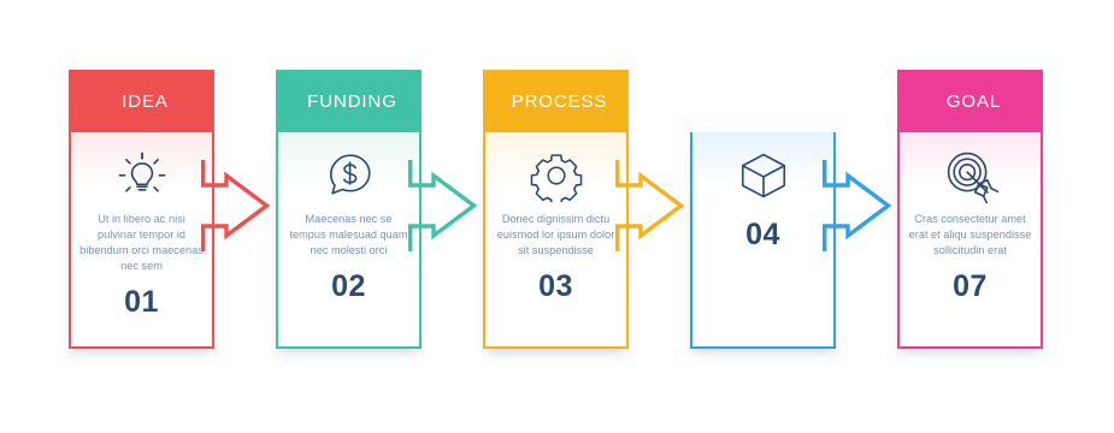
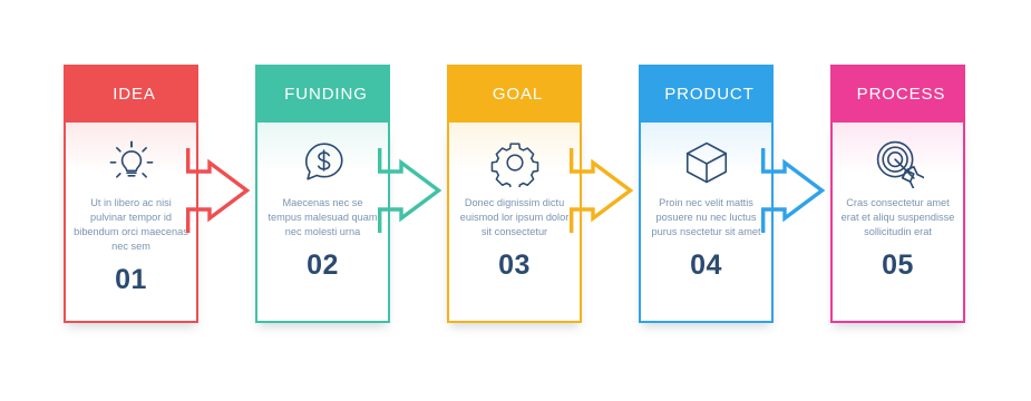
  Ut in libero ac nisi pulvinar tempor id bibendum orci maecenas nec sem
  01
  IDEA
- Maecenas nec se tempus malesuad quam nec molesti orci
+ Maecenas nec se tempus malesuad quam nec molesti urna
  02
  FUNDING
- Donec dignissim dictu euismod lor ipsum dolor sit suspendisse
+ Donec dignissim dictu euismod lor ipsum dolor sit consectetur
  03
- PROCESS
+ GOAL
+ Proin nec velit mattis posuere nu nec luctus purus nsectetur sit amet
  04
+ PRODUCT
  Cras consectetur amet erat et aliqu suspendisse sollicitudin erat
- 07
+ 05
- GOAL
+ PROCESS
